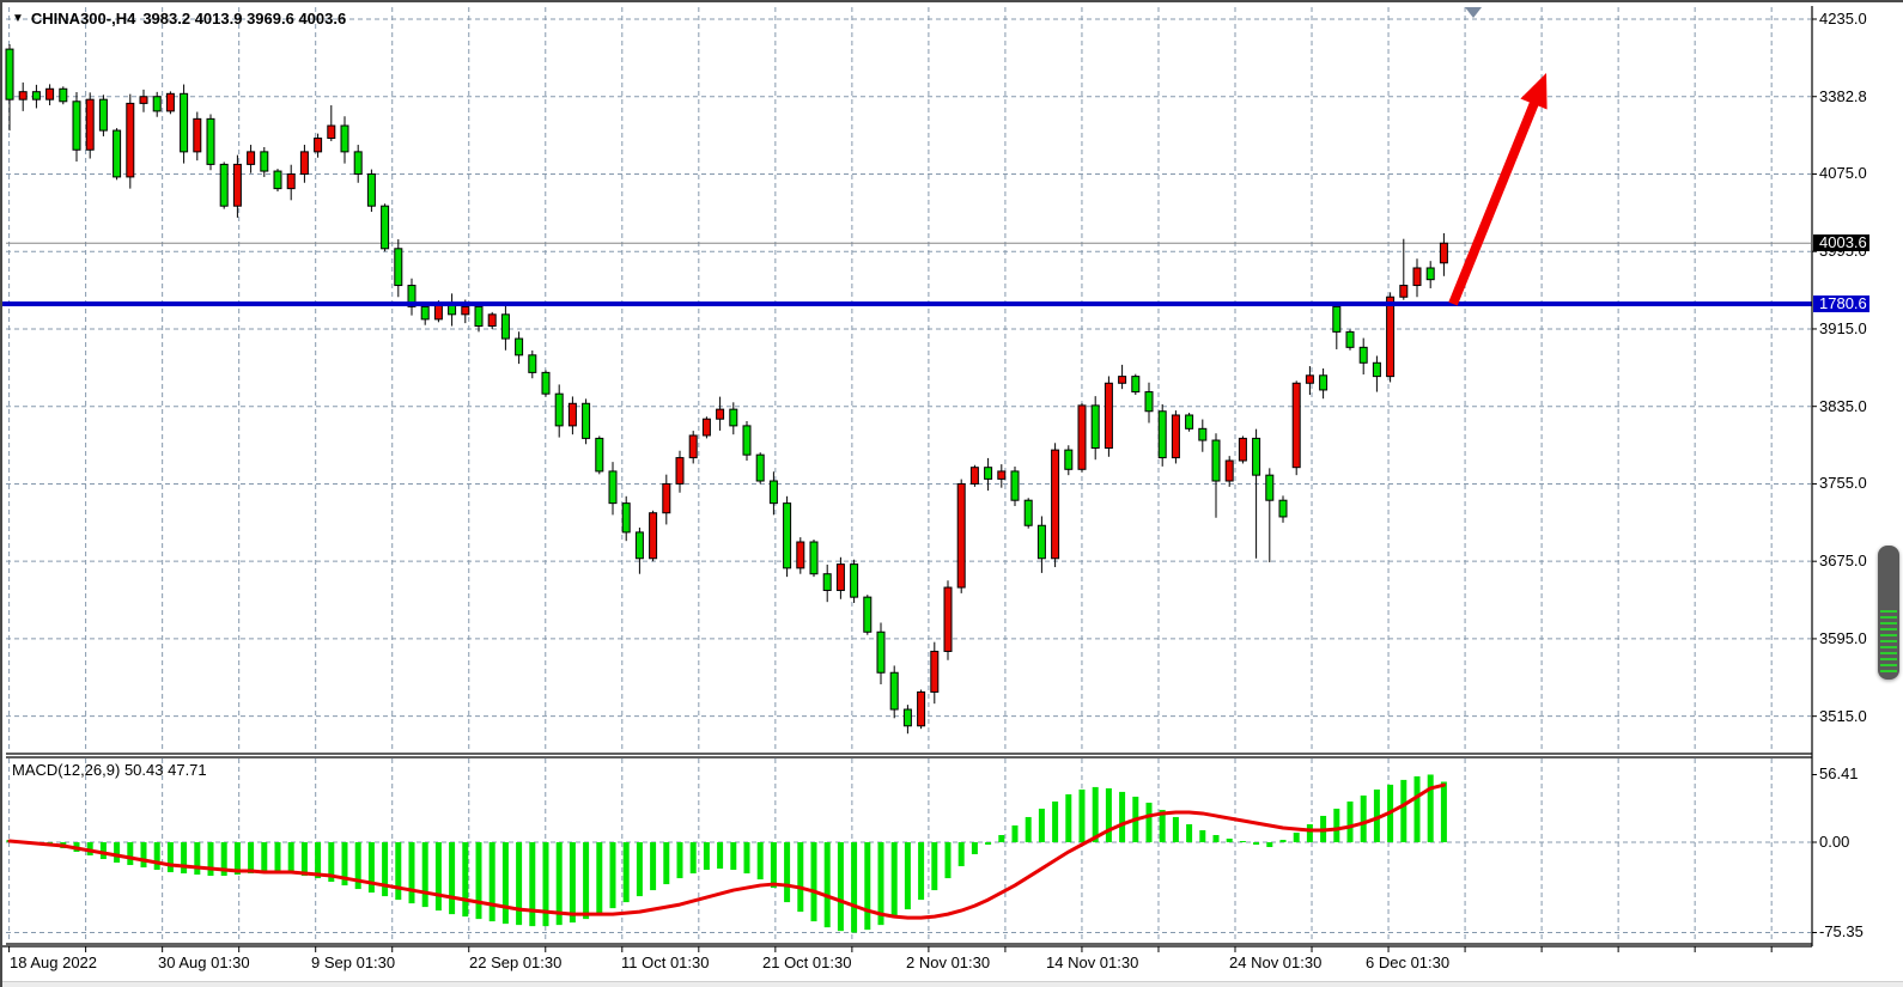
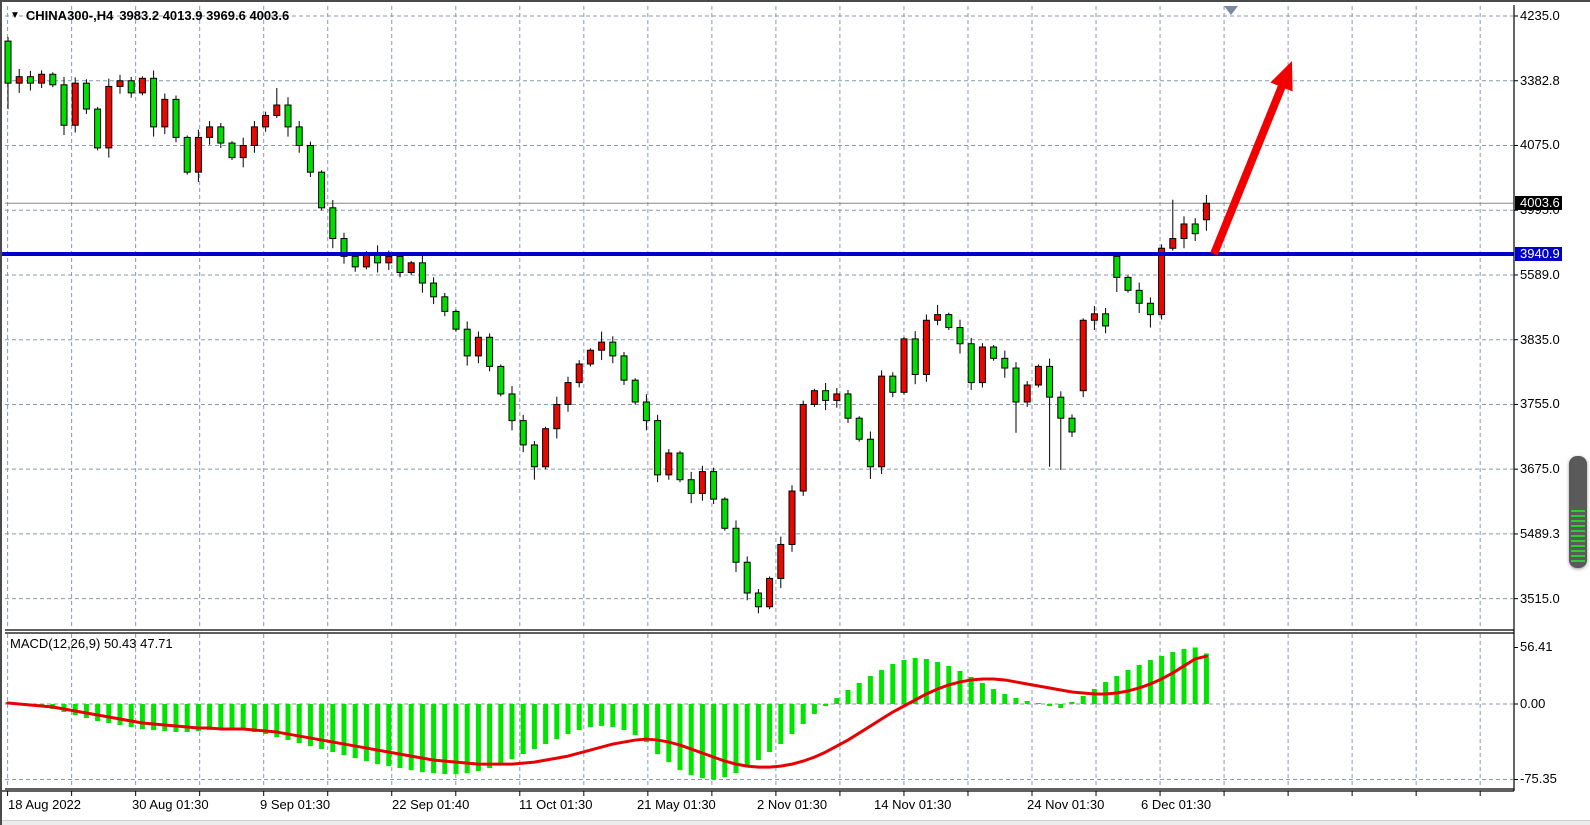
  ▼
  CHINA300-,H4
  3983.2 4013.9 3969.6 4003.6
  MACD(12,26,9) 50.43 47.71
  4235.0
  3382.8
  4075.0
- 3915.0
+ 5589.0
  3835.0
  3755.0
  3675.0
- 3595.0
+ 5489.3
  3515.0
  56.41
  0.00
  -75.35
  18 Aug 2022
  30 Aug 01:30
  9 Sep 01:30
- 22 Sep 01:30
+ 22 Sep 01:40
  11 Oct 01:30
- 21 Oct 01:30
+ 21 May 01:30
  2 Nov 01:30
  14 Nov 01:30
  24 Nov 01:30
  6 Dec 01:30
  4003.6
- 1780.6
+ 3940.9
